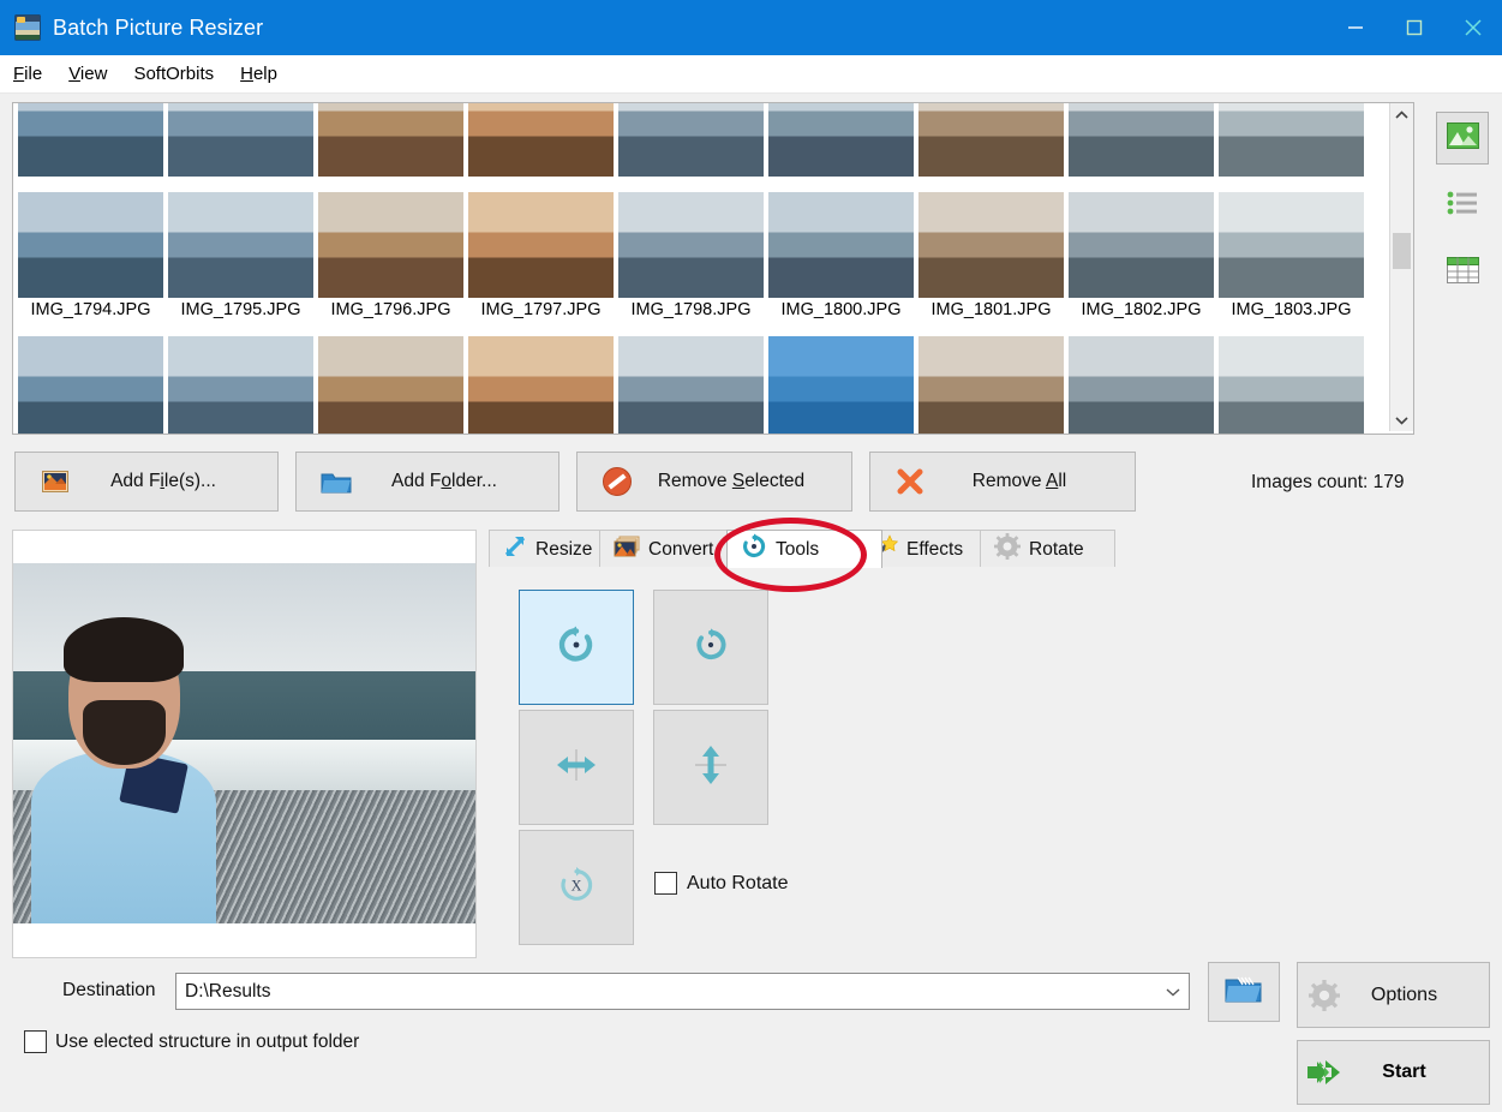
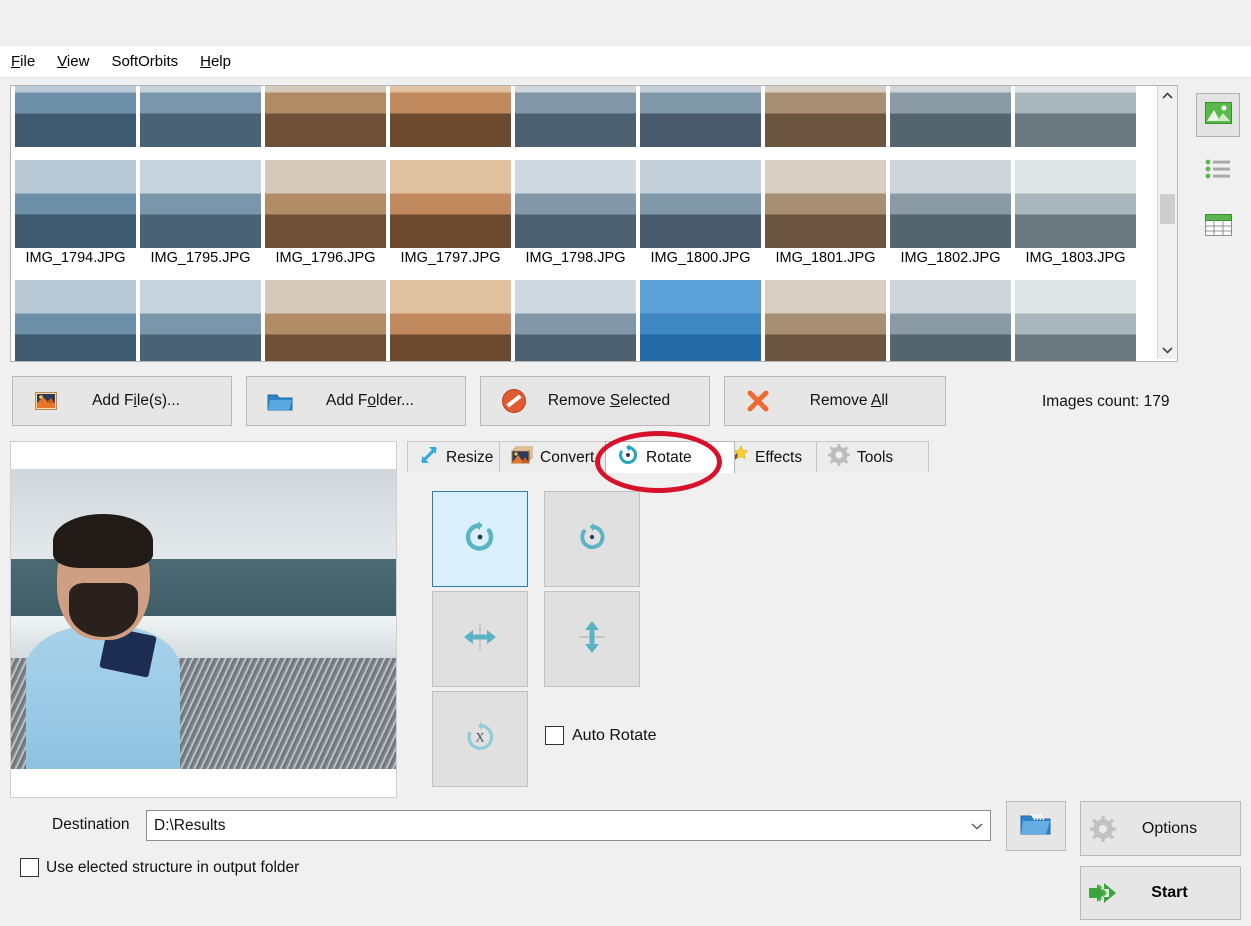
- Batch Picture Resizer
  File
  View
  SoftOrbits
  Help
  IMG_1794.JPG
  IMG_1795.JPG
  IMG_1796.JPG
  IMG_1797.JPG
  IMG_1798.JPG
  IMG_1800.JPG
  IMG_1801.JPG
  IMG_1802.JPG
  IMG_1803.JPG
  Add File(s)...
  Add Folder...
  Remove Selected
  Remove All
  Images count: 179
  Resize
  Convert
- Tools
+ Rotate
  Effects
- Rotate
+ Tools
  X
  Auto Rotate
  Destination
  D:\Results
  Use elected structure in output folder
  Options
  Start
